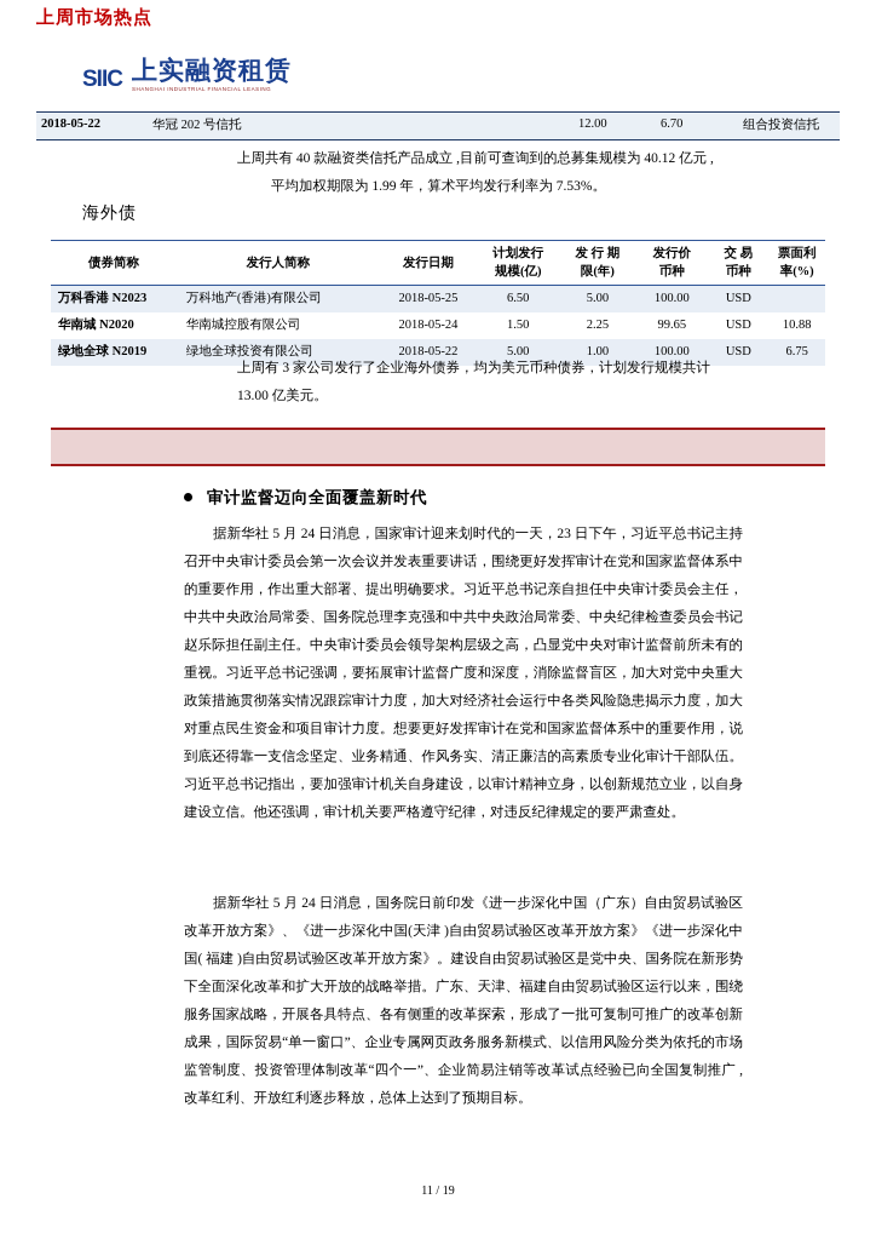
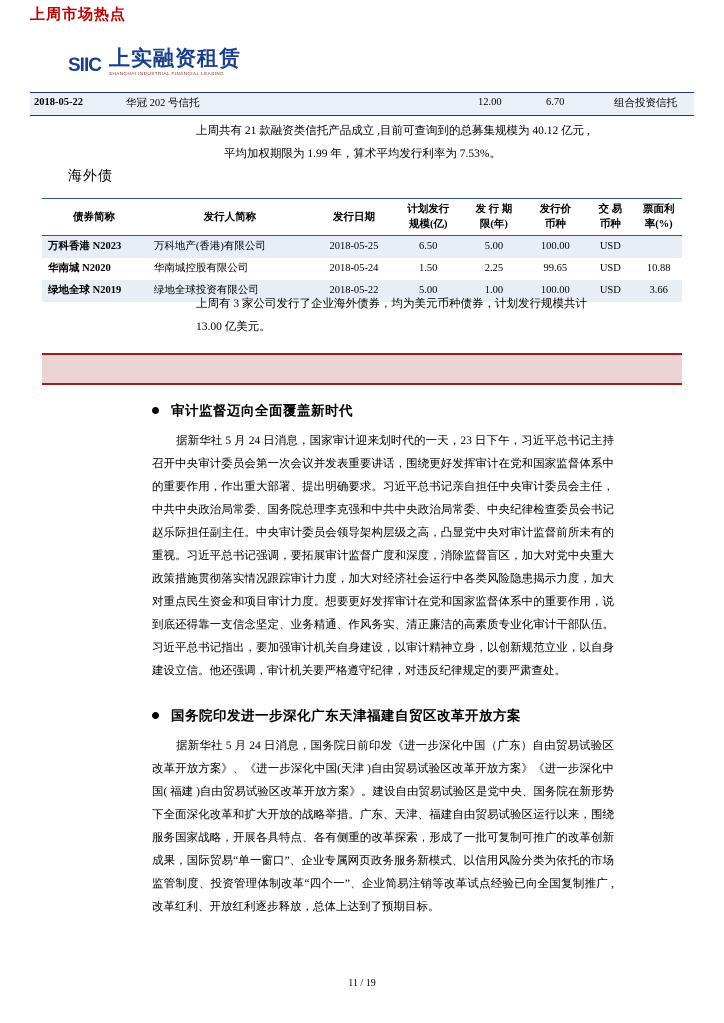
  SIIC
  上实融资租赁
  2018-05-22
  华冠 202 号信托
  12.00
  6.70
  组合投资信托
- 上周共有 40 款融资类信托产品成立 ,目前可查询到的总募集规模为 40.12 亿元 ,
+ 上周共有 21 款融资类信托产品成立 ,目前可查询到的总募集规模为 40.12 亿元 ,
  平均加权期限为 1.99 年，算术平均发行利率为 7.53%。
  海外债
  债券简称	发行人简称	发行日期	计划发行 规模(亿)	发 行 期 限(年)	发行价 币种	交 易 币种	票面利 率(%)
  万科香港 N2023	万科地产(香港)有限公司	2018-05-25	6.50	5.00	100.00	USD
  华南城 N2020	华南城控股有限公司	2018-05-24	1.50	2.25	99.65	USD	10.88
- 绿地全球 N2019	绿地全球投资有限公司	2018-05-22	5.00	1.00	100.00	USD	6.75
+ 绿地全球 N2019	绿地全球投资有限公司	2018-05-22	5.00	1.00	100.00	USD	3.66
  上周有 3 家公司发行了企业海外债券，均为美元币种债券，计划发行规模共计
  13.00 亿美元。
  上周市场热点
  审计监督迈向全面覆盖新时代
  据新华社 5 月 24 日消息，国家审计迎来划时代的一天，23 日下午，习近平总书记主持召开中央审计委员会第一次会议并发表重要讲话，围绕更好发挥审计在党和国家监督体系中的重要作用，作出重大部署、提出明确要求。习近平总书记亲自担任中央审计委员会主任，中共中央政治局常委、国务院总理李克强和中共中央政治局常委、中央纪律检查委员会书记赵乐际担任副主任。中央审计委员会领导架构层级之高，凸显党中央对审计监督前所未有的重视。习近平总书记强调，要拓展审计监督广度和深度，消除监督盲区，加大对党中央重大政策措施贯彻落实情况跟踪审计力度，加大对经济社会运行中各类风险隐患揭示力度，加大对重点民生资金和项目审计力度。想要更好发挥审计在党和国家监督体系中的重要作用，说到底还得靠一支信念坚定、业务精通、作风务实、清正廉洁的高素质专业化审计干部队伍。习近平总书记指出，要加强审计机关自身建设，以审计精神立身，以创新规范立业，以自身建设立信。他还强调，审计机关要严格遵守纪律，对违反纪律规定的要严肃查处。
+ 国务院印发进一步深化广东天津福建自贸区改革开放方案
  据新华社 5 月 24 日消息，国务院日前印发《进一步深化中国（广东）自由贸易试验区改革开放方案》、《进一步深化中国(天津 )自由贸易试验区改革开放方案》《进一步深化中国( 福建 )自由贸易试验区改革开放方案》。建设自由贸易试验区是党中央、国务院在新形势下全面深化改革和扩大开放的战略举措。广东、天津、福建自由贸易试验区运行以来，围绕服务国家战略，开展各具特点、各有侧重的改革探索，形成了一批可复制可推广的改革创新成果，国际贸易“单一窗口”、企业专属网页政务服务新模式、以信用风险分类为依托的市场监管制度、投资管理体制改革“四个一”、企业简易注销等改革试点经验已向全国复制推广 ,改革红利、开放红利逐步释放，总体上达到了预期目标。
  11 / 19
